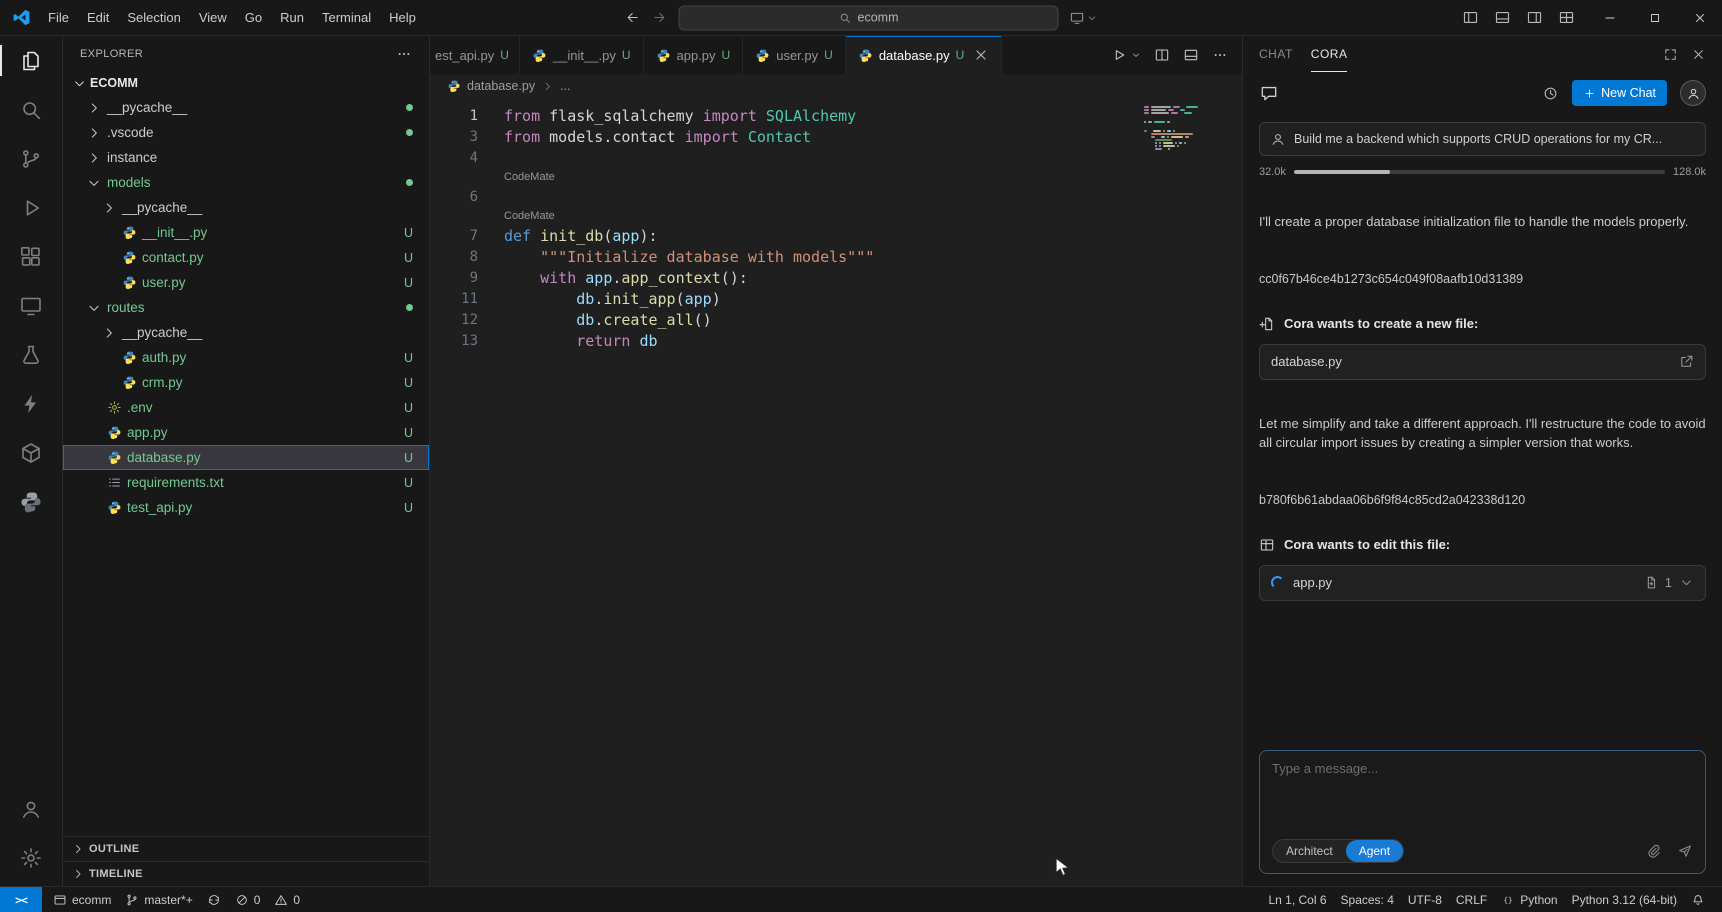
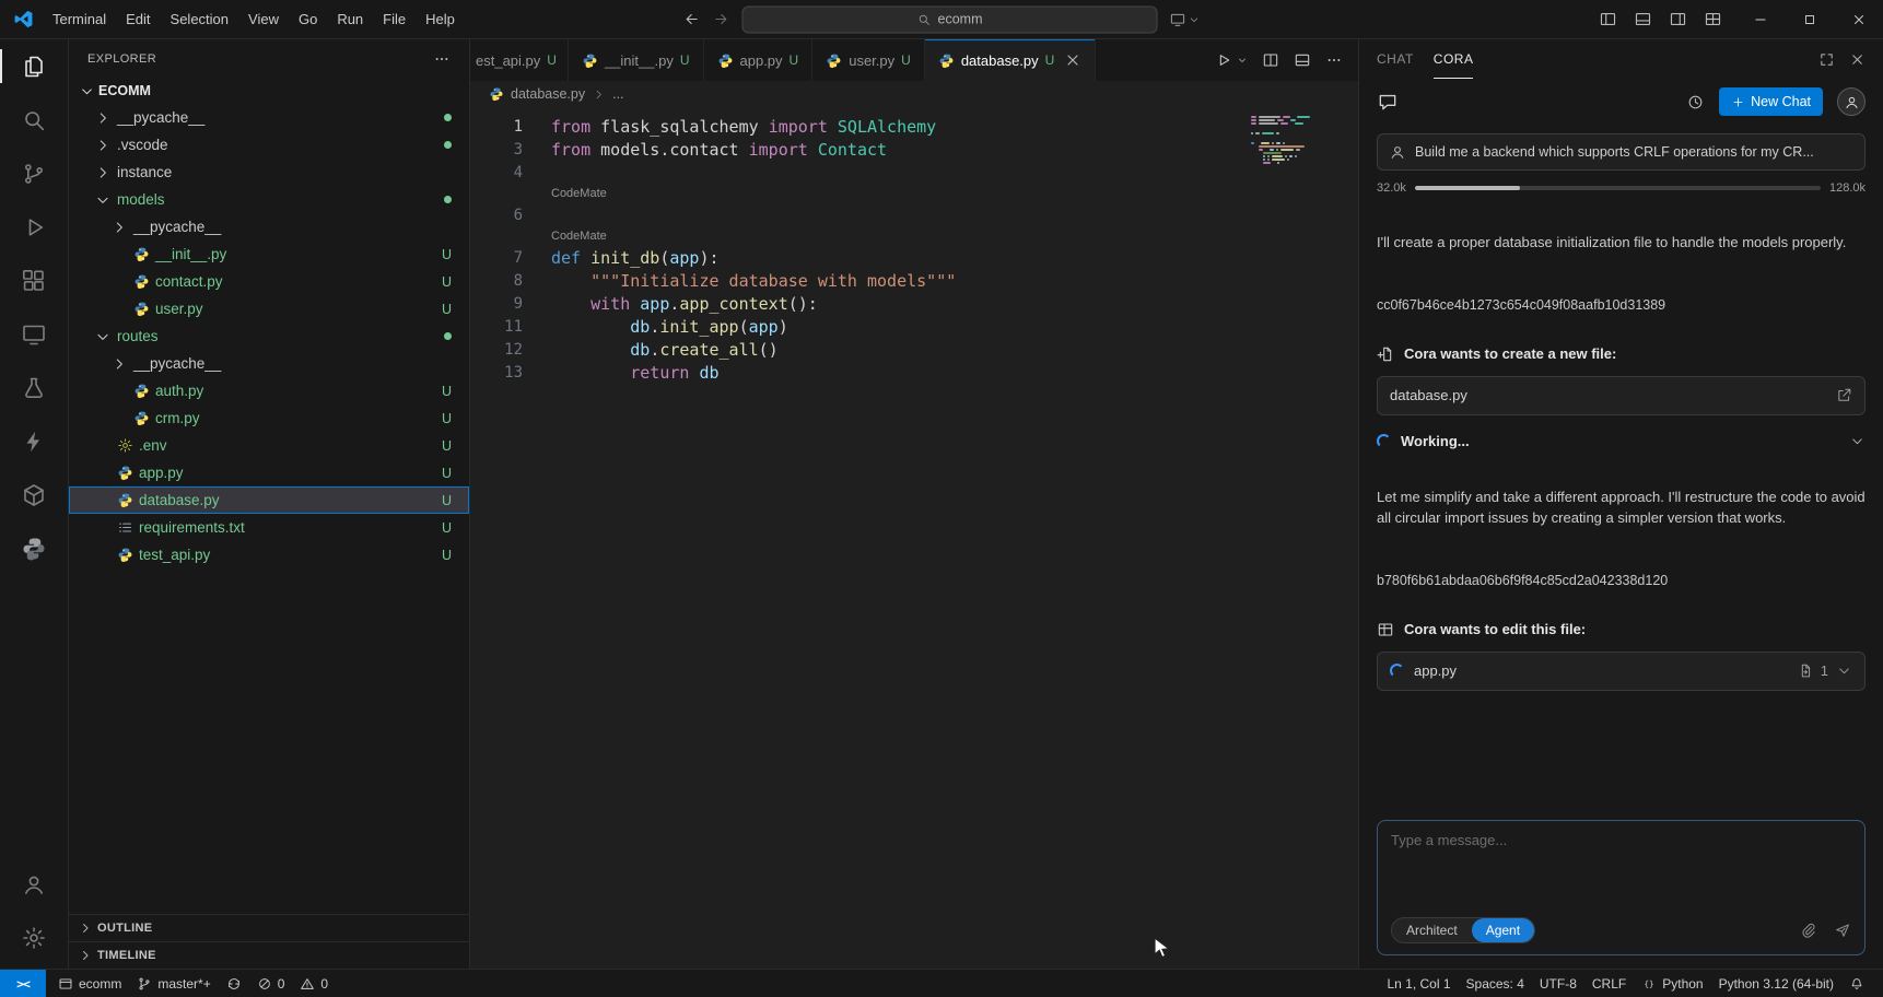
- File
+ Terminal
  Edit
  Selection
  View
  Go
  Run
- Terminal
+ File
  Help
  ecomm
  EXPLORER
  ECOMM
  __pycache__
  .vscode
  instance
  models
  __pycache__
  __init__.py
  U
  contact.py
  U
  user.py
  U
  routes
  __pycache__
  auth.py
  U
  crm.py
  U
  .env
  U
  app.py
  U
  database.py
  U
  requirements.txt
  U
  test_api.py
  U
  OUTLINE
  TIMELINE
  est_api.py
  U
  __init__.py
  U
  app.py
  U
  user.py
  U
  database.py
  U
  database.py
  ...
  1
  from flask_sqlalchemy import SQLAlchemy
  3
  from models.contact import Contact
  4
  CodeMate
  6
  CodeMate
  7
  def init_db(app):
  8
  """Initialize database with models"""
  9
  with app.app_context():
  11
  db.init_app(app)
  12
  db.create_all()
  13
  return db
  CHAT
  CORA
  New Ch​at
- Build me a backend which supports CRUD operations for my CR...
+ Build me a backend which supports CRLF operations for my CR...
  32.0k
  128.0k
  I'll create a proper database initialization file to handle the models properly.
  cc0f67b46ce4b1273c654c049f08aafb10d31389
  Cora wants to create a new file:
  database.py
+ Working...
  Let me simplify and take a different approach. I'll restructure the code to avoid all circular import issues by creating a simpler version that works.
  b780f6b61abdaa06b6f9f84c85cd2a042338d120
  Cora wants to edit this file:
  app.py
  1
  Type a message...
  Architect
  Agent
  ><
  ecomm
  master*+
  0
  0
- Ln 1, Col 6
+ Ln 1, Col 1
  Spaces: 4
  UTF-8
  CRLF
  {}
  Python
  Python 3.12 (64-bit)
